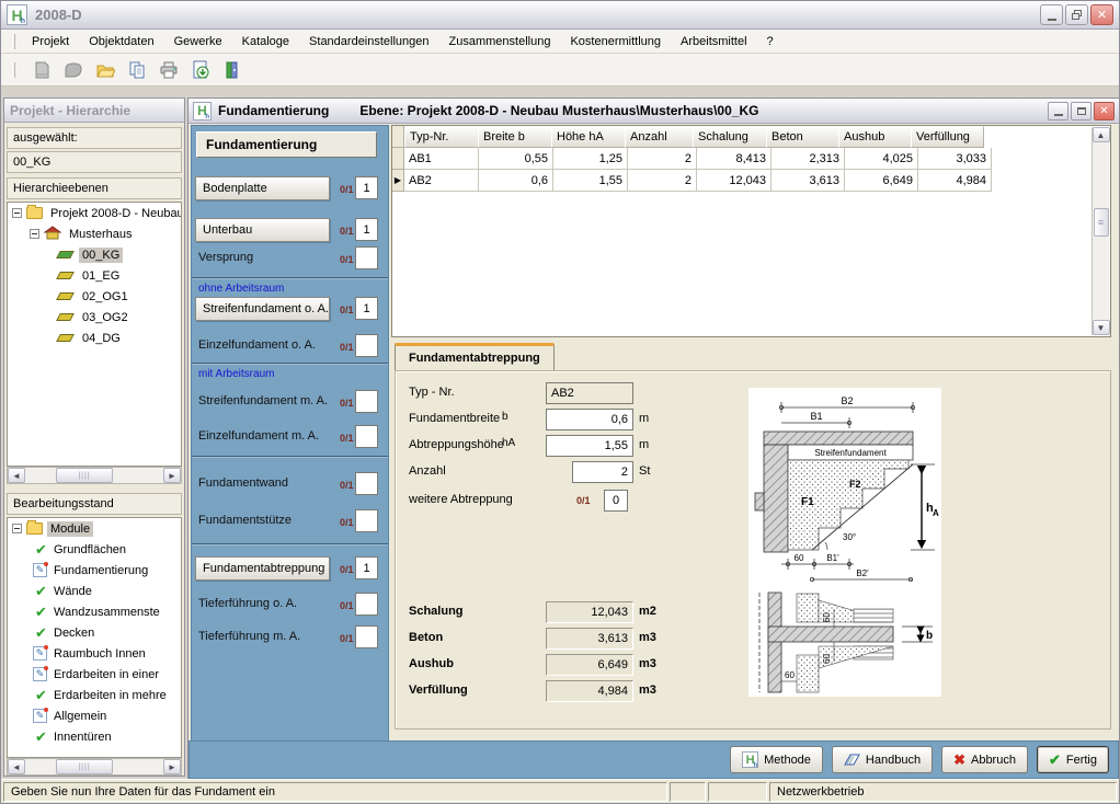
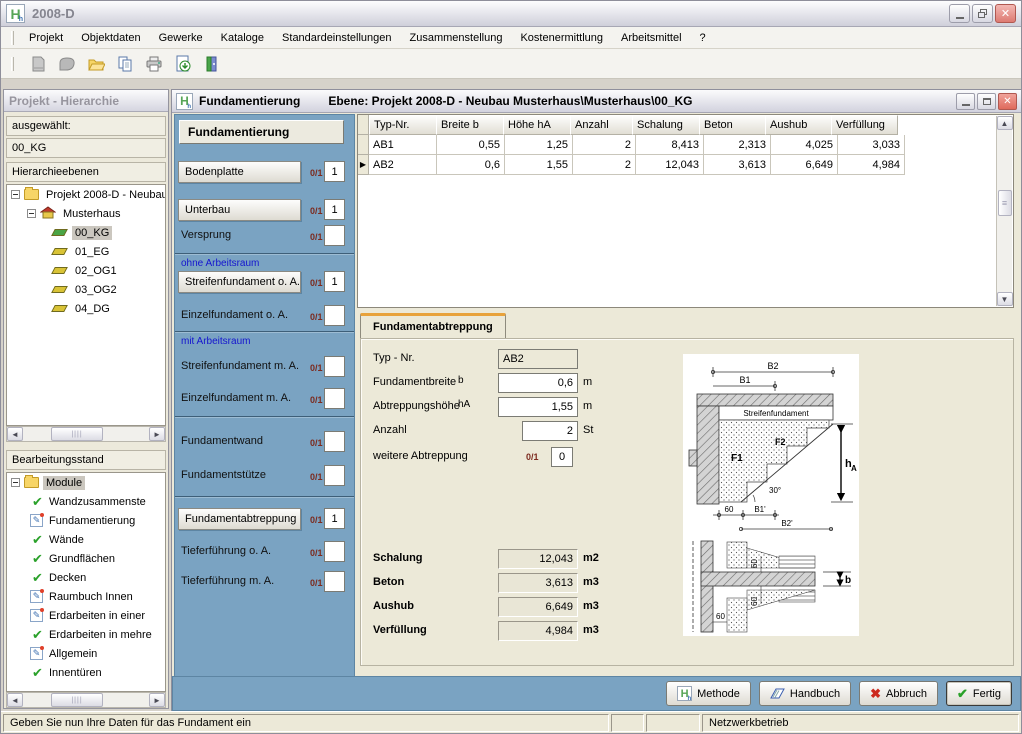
  H
  2008-D
  ✕
  Projekt
  Objektdaten
  Gewerke
  Kataloge
  Standardeinstellungen
  Zusammenstellung
  Kostenermittlung
  Arbeitsmittel
  ?
  Projekt - Hierarchie
  ausgewählt:
  00_KG
  Hierarchieebenen
  Projekt 2008-D - Neubau
  Musterhaus
  00_KG
  01_EG
  02_OG1
  03_OG2
  04_DG
  ◄
  ►
  Bearbeitungsstand
  Module
  ✔
- Grundflächen
+ Wandzusammenste
  ✎
  Fundamentierung
  ✔
  Wände
  ✔
- Wandzusammenste
+ Grundflächen
  ✔
  Decken
  ✎
  Raumbuch Innen
  ✎
  Erdarbeiten in einer
  ✔
  Erdarbeiten in mehre
  ✎
  Allgemein
  ✔
  Innentüren
  ◄
  ►
  H
  Fundamentierung
  Ebene: Projekt 2008-D - Neubau Musterhaus\Musterhaus\00_KG
  ✕
  Fundamentierung
  Bodenplatte
  0/1
  1
  Unterbau
  0/1
  1
  Versprung
  0/1
  ohne Arbeitsraum
  Streifenfundament o. A.
  0/1
  1
  Einzelfundament o. A.
  0/1
  mit Arbeitsraum
  Streifenfundament m. A.
  0/1
  Einzelfundament m. A.
  0/1
  Fundamentwand
  0/1
  Fundamentstütze
  0/1
  Fundamentabtreppung
  0/1
  1
  Tieferführung o. A.
  0/1
  Tieferführung m. A.
  0/1
  Typ-Nr.
  Breite b
  Höhe hA
  Anzahl
  Schalung
  Beton
  Aushub
  Verfüllung
  AB1
  0,55
  1,25
  2
  8,413
  2,313
  4,025
  3,033
  ▶
  AB2
  0,6
  1,55
  2
  12,043
  3,613
  6,649
  4,984
  ▲
  ≡
  ▼
  Fundamentabtreppung
  Typ - Nr.
  AB2
  Fundamentbreite
  b
  0,6
  m
  Abtreppungshöhe
  hA
  1,55
  m
  Anzahl
  2
  St
  weitere Abtreppung
  0/1
  0
  Schalung
  12,043
  m2
  Beton
  3,613
  m3
  Aushub
  6,649
  m3
  Verfüllung
  4,984
  m3
  B2
  B1
  Streifenfundament
  30°
  F1
  F2
  h
  A
  60
  B1'
  B2'
  60
  b
  H
  Methode
  Handbuch
  ✖
  Abbruch
  ✔
  Fertig
  Geben Sie nun Ihre Daten für das Fundament ein
  Netzwerkbetrieb
